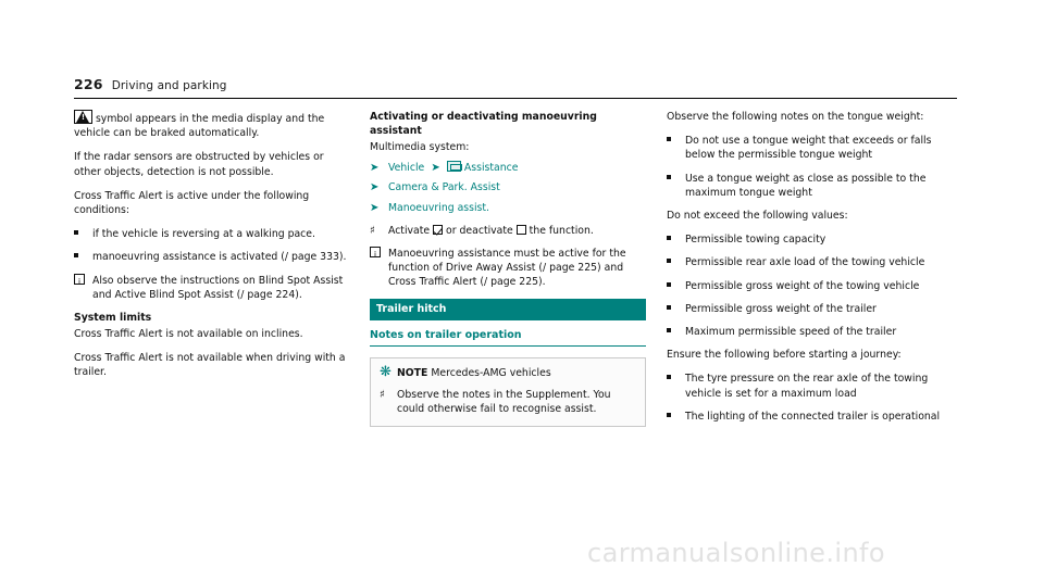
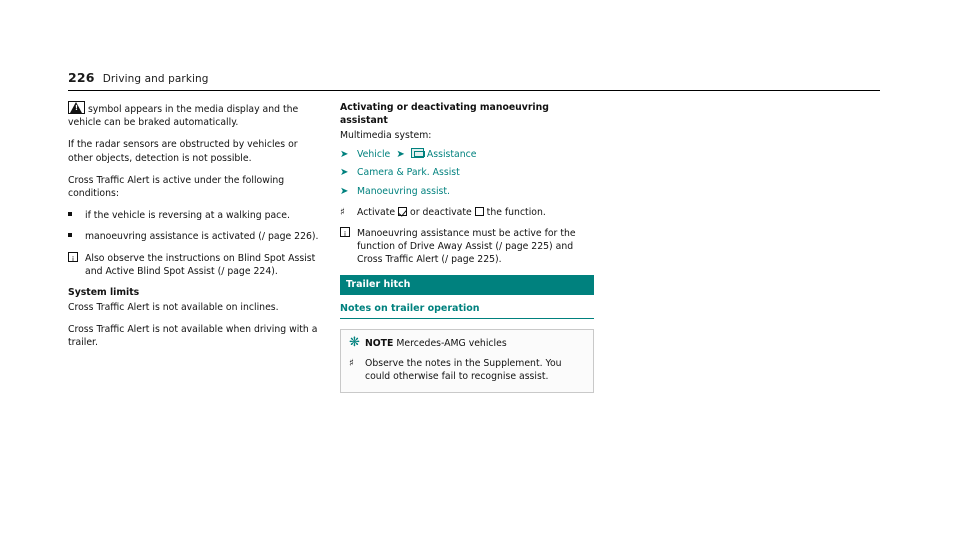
  226
  Driving and parking
  symbol appears in the media display and the vehicle can be braked automatically.
  If the radar sensors are obstructed by vehicles or other objects, detection is not possible.
  Cross Traffic Alert is active under the following conditions:
  if the vehicle is reversing at a walking pace.
- manoeuvring assistance is activated (/ page 333).
+ manoeuvring assistance is activated (/ page 226).
  i
  Also observe the instructions on Blind Spot Assist and Active Blind Spot Assist (/ page 224).
  System limits
  Cross Traffic Alert is not available on inclines.
  Cross Traffic Alert is not available when driving with a trailer.
  Activating or deactivating manoeuvring assistant
  Multimedia system:
  ➤
  Vehicle ➤ Assistance
  ➤
  Camera & Park. Assist
  ➤
  Manoeuvring assist.
  ♯
  Activate or deactivate the function.
  i
  Manoeuvring assistance must be active for the function of Drive Away Assist (/ page 225) and Cross Traffic Alert (/ page 225).
  Trailer hitch
  Notes on trailer operation
  ❋
  NOTE Mercedes-AMG vehicles
  ♯
  Observe the notes in the Supplement. You could otherwise fail to recognise assist.
- Observe the following notes on the tongue weight:
- Do not use a tongue weight that exceeds or falls below the permissible tongue weight
- Use a tongue weight as close as possible to the maximum tongue weight
- Do not exceed the following values:
- Permissible towing capacity
- Permissible rear axle load of the towing vehicle
- Permissible gross weight of the towing vehicle
- Permissible gross weight of the trailer
- Maximum permissible speed of the trailer
- Ensure the following before starting a journey:
- The tyre pressure on the rear axle of the towing vehicle is set for a maximum load
- The lighting of the connected trailer is operational
- carmanualsonline.info
